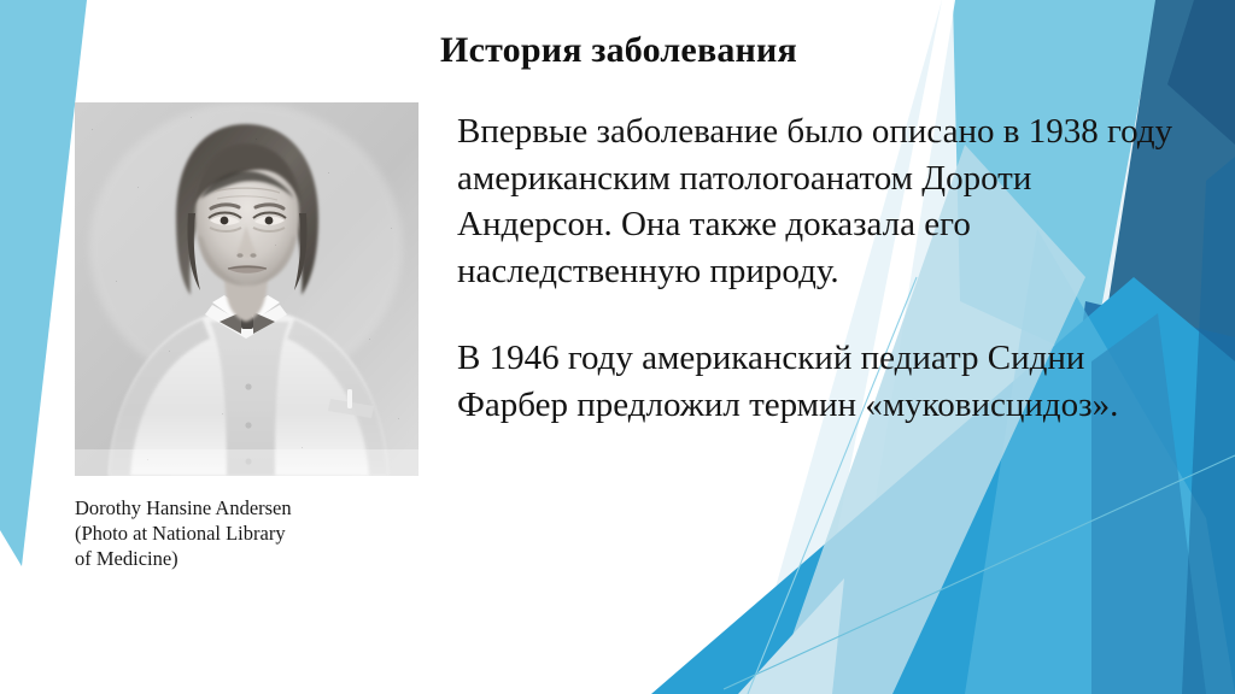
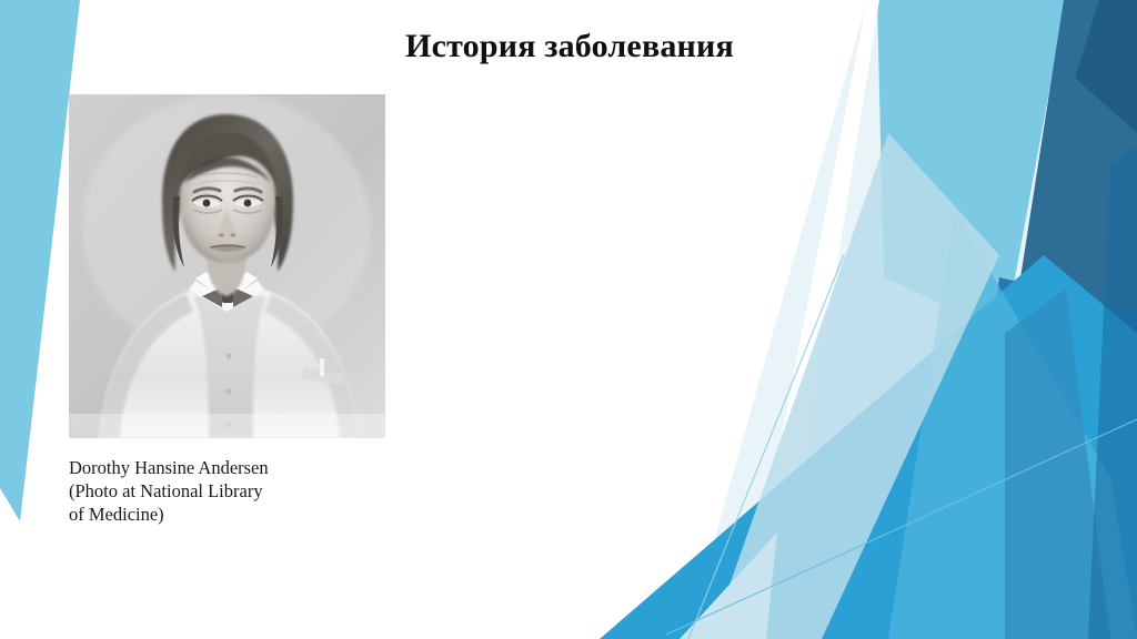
  Dorothy Hansine Andersen
  (Photo at National Library
  of Medicine)
  История заболевания
- Впервые заболевание было описано в 1938 году американским патологоанатом Дороти Андерсон. Она также доказала его наследственную природу.
- В 1946 году американский педиатр Сидни Фарбер предложил термин «муковисцидоз».
